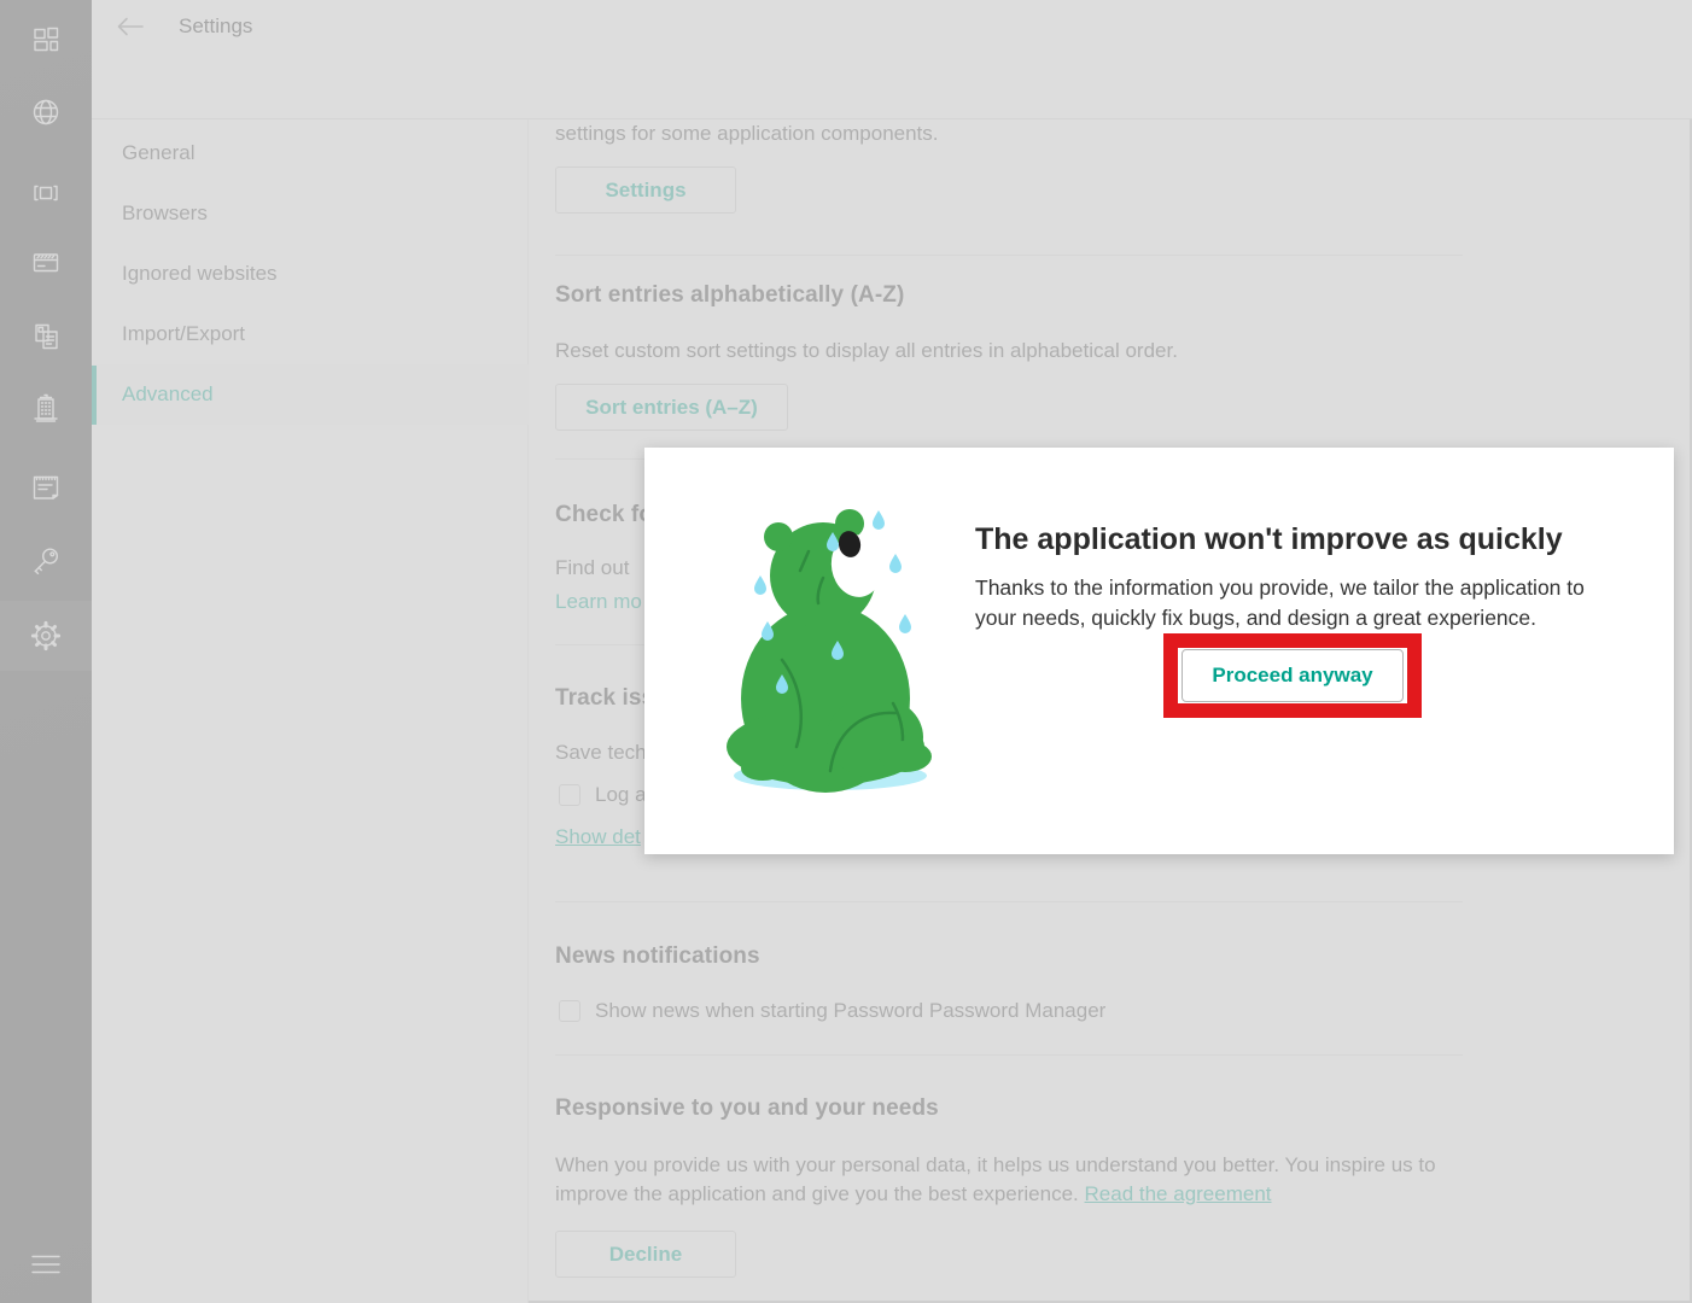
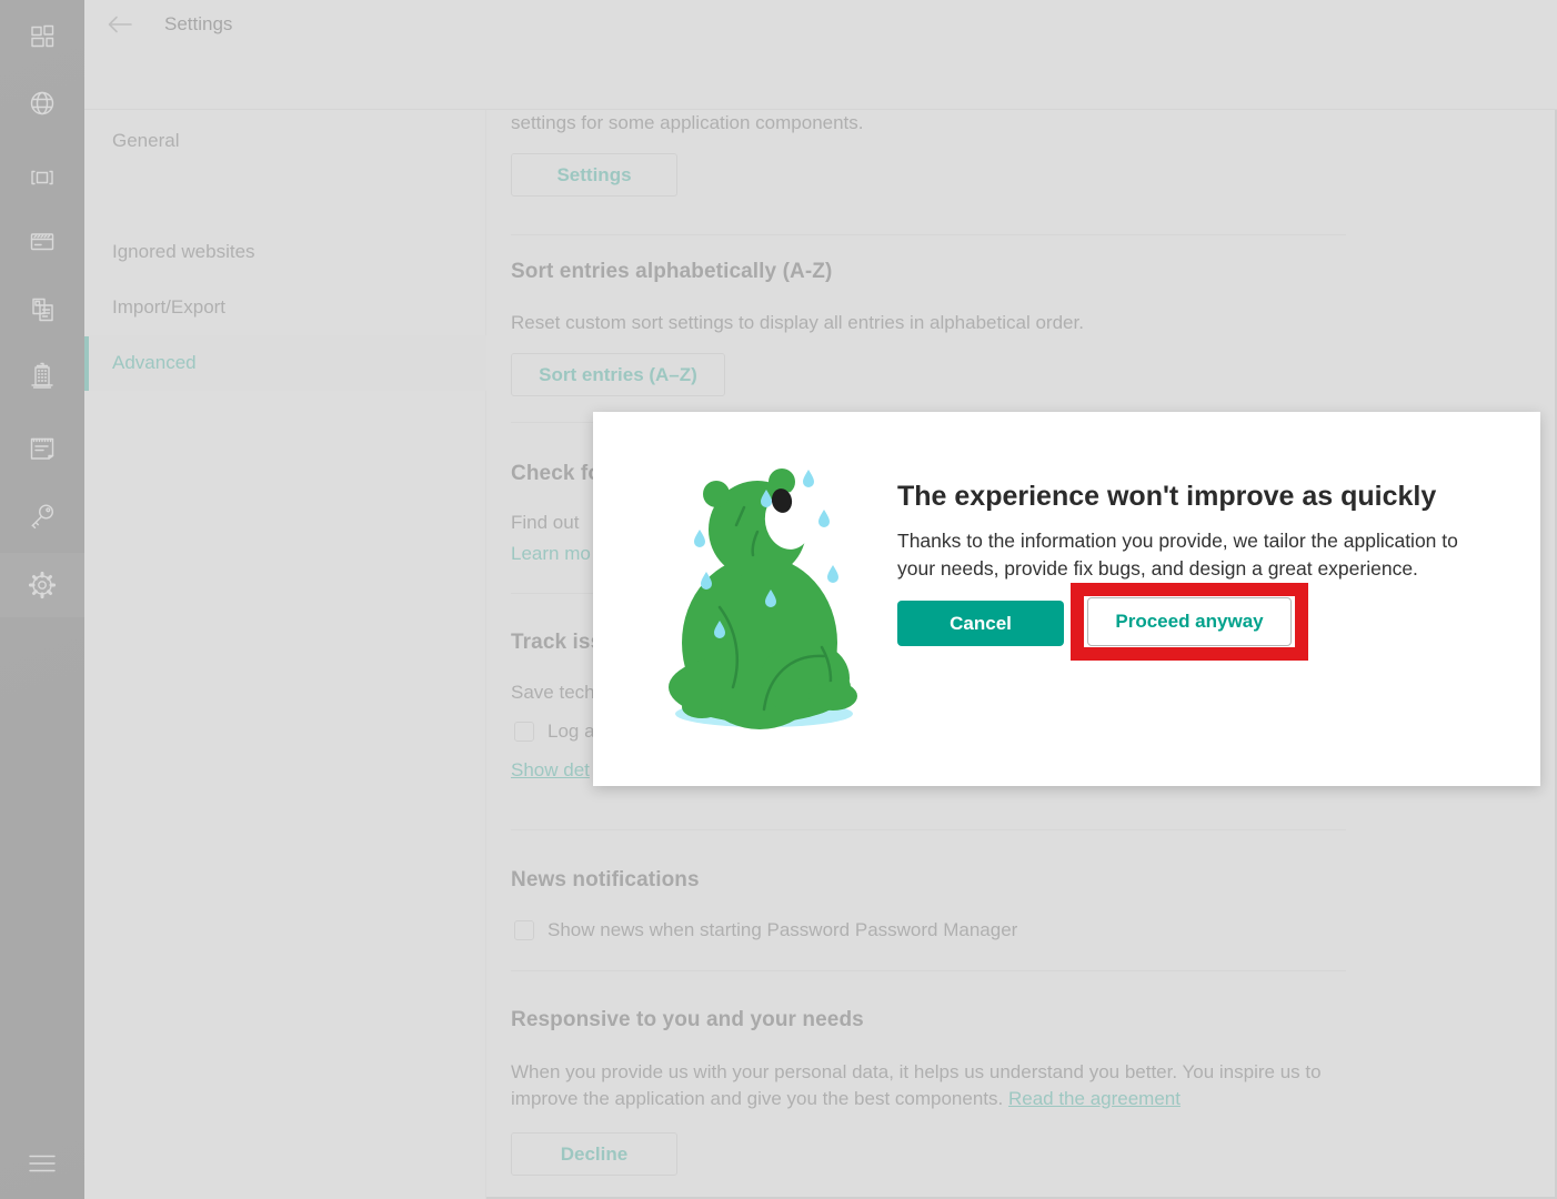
  Settings
  General
- Browsers
  Ignored websites
  Import/Export
  Advanced
  settings for some application components.
  Settings
  Sort entries alphabetically (A-Z)
  Reset custom sort settings to display all entries in alphabetical order.
  Sort entries (A–Z)
  Check f
  Find out
  Learn mo
  Track is
  Save tech
  Log a
  Show det
  News notifications
  Show news when starting Password Password Manager
  Responsive to you and your needs
- When you provide us with your personal data, it helps us understand you better. You inspire us to improve the application and give you the best experience. Read the agreement
+ When you provide us with your personal data, it helps us understand you better. You inspire us to improve the application and give you the best components. Read the agreement
  Decline
- The application won't improve as quickly
+ The experience won't improve as quickly
- Thanks to the information you provide, we tailor the application to your needs, quickly fix bugs, and design a great experience.
+ Thanks to the information you provide, we tailor the application to your needs, provide fix bugs, and design a great experience.
+ Cancel
  Proceed anyway
